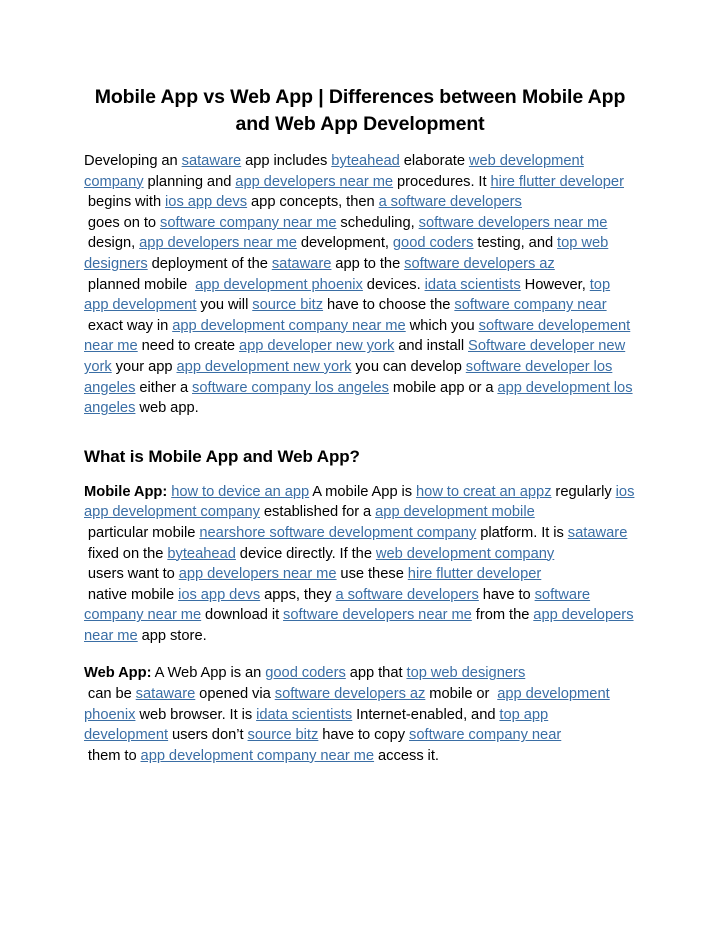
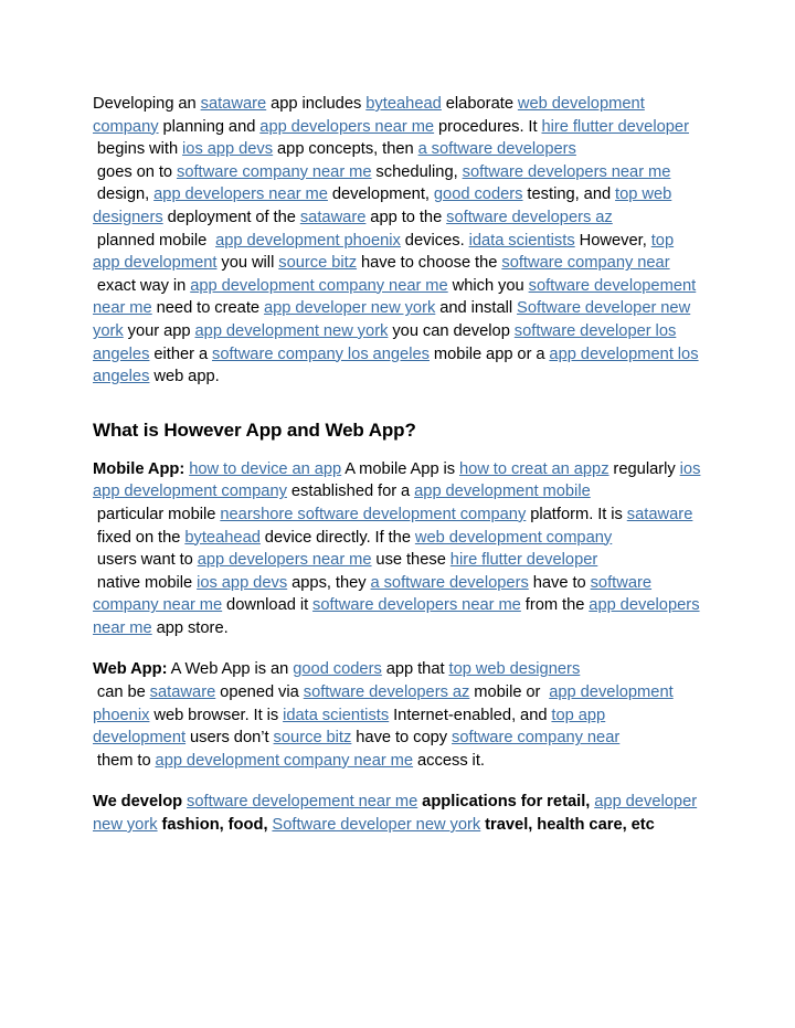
- Mobile App vs Web App | Differences between Mobile App and Web App Development
  Developing an sataware app includes byteahead elaborate web development company planning and app developers near me procedures. It hire flutter developer begins with ios app devs app concepts, then a software developers goes on to software company near me scheduling, software developers near me design, app developers near me development, good coders testing, and top web designers deployment of the sataware app to the software developers az planned mobile app development phoenix devices. idata scientists However, top app development you will source bitz have to choose the software company near exact way in app development company near me which you software developement near me need to create app developer new york and install Software developer new york your app app development new york you can develop software developer los angeles either a software company los angeles mobile app or a app development los angeles web app.
- What is Mobile App and Web App?
+ What is However App and Web App?
  Mobile App: how to device an app A mobile App is how to creat an appz regularly ios app development company established for a app development mobile particular mobile nearshore software development company platform. It is sataware fixed on the byteahead device directly. If the web development company users want to app developers near me use these hire flutter developer native mobile ios app devs apps, they a software developers have to software company near me download it software developers near me from the app developers near me app store.
  Web App: A Web App is an good coders app that top web designers can be sataware opened via software developers az mobile or app development phoenix web browser. It is idata scientists Internet-enabled, and top app development users don’t source bitz have to copy software company near them to app development company near me access it.
+ We develop software developement near me applications for retail, app developer new york fashion, food, Software developer new york travel, health care, etc
